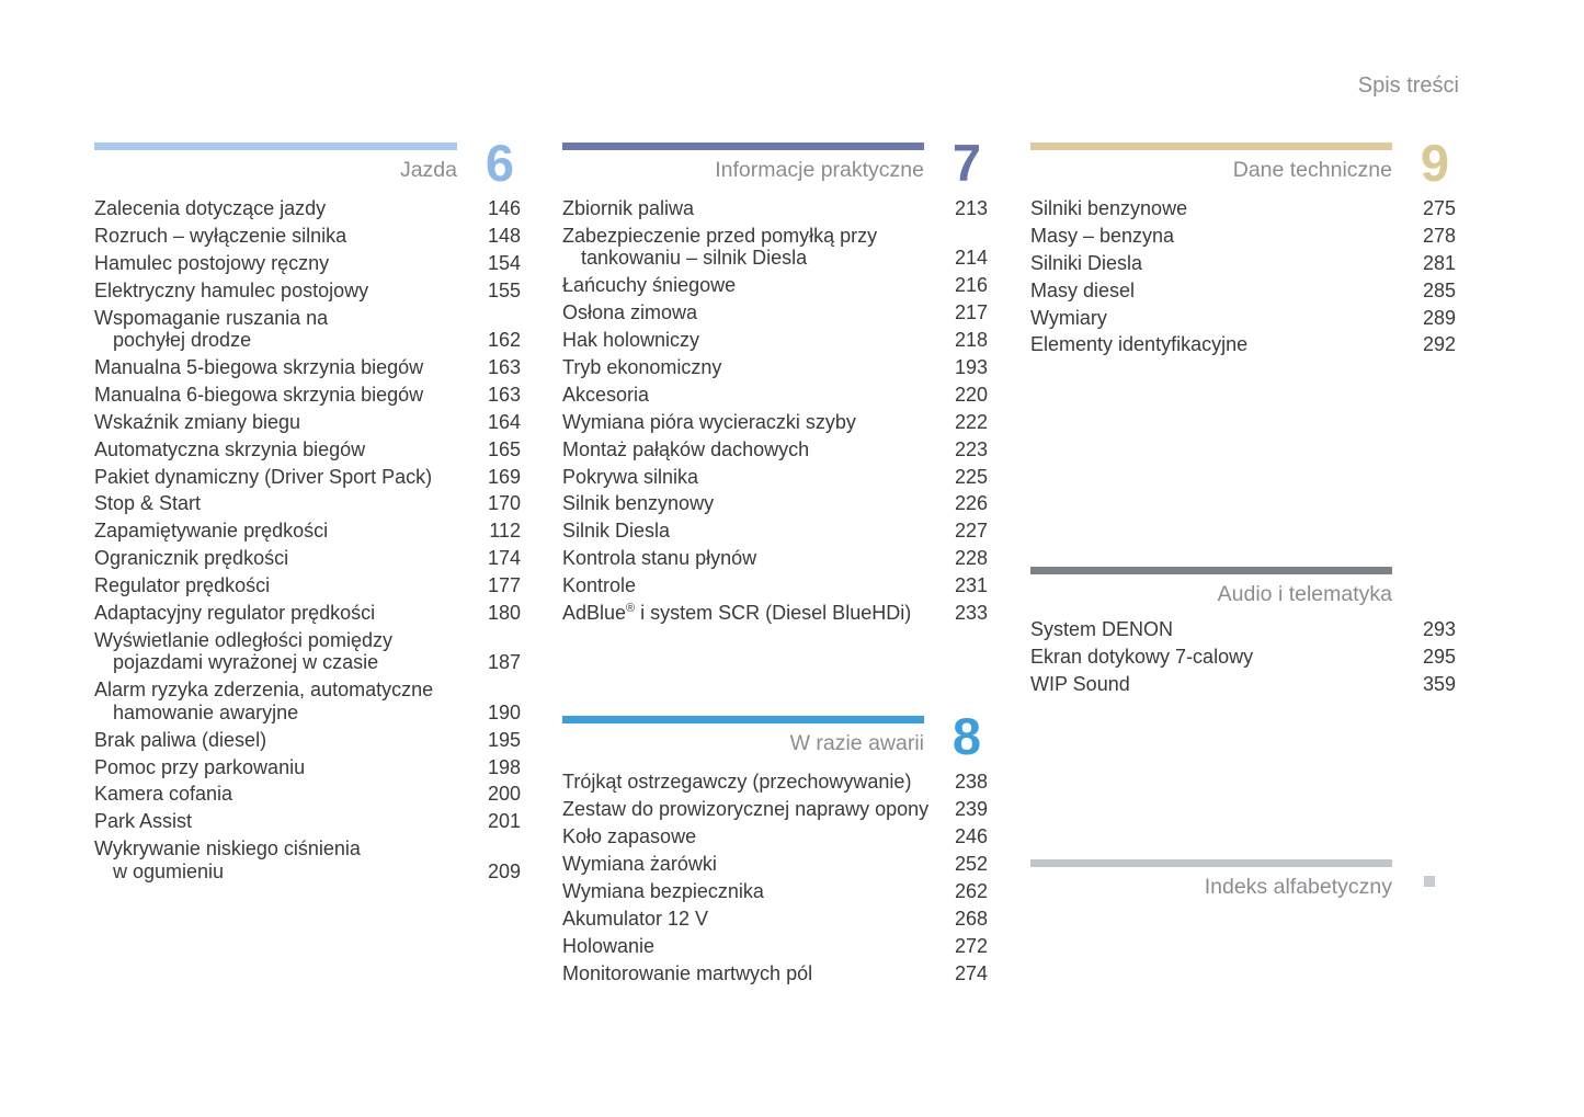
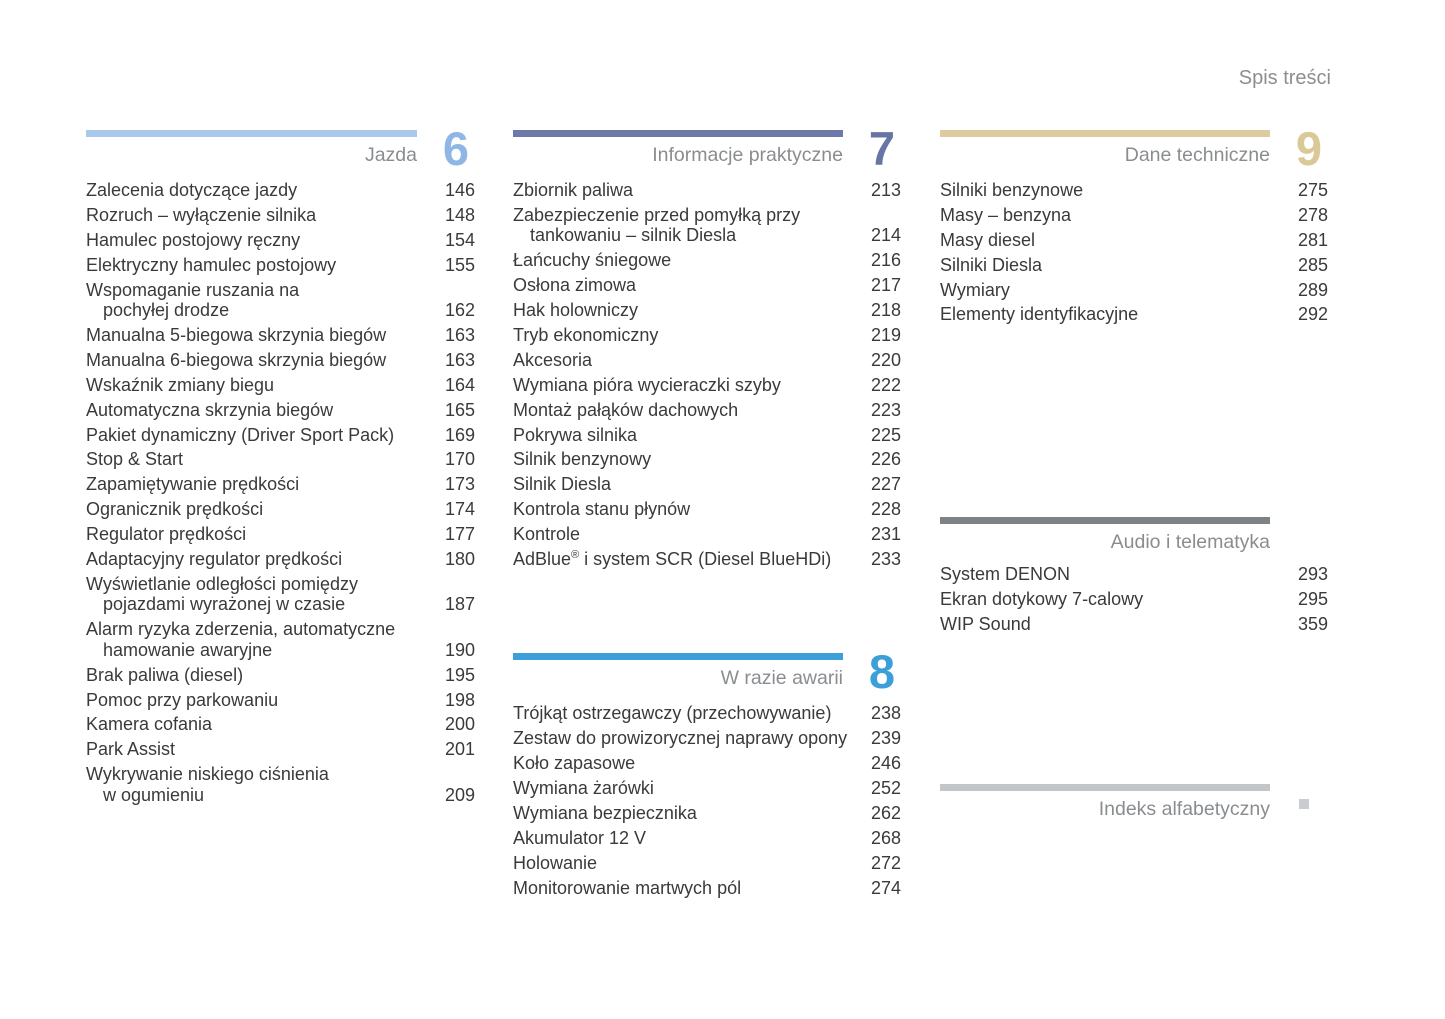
  Spis treści
  Jazda
  6
  Zalecenia dotyczące jazdy
  146
  Rozruch – wyłączenie silnika
  148
  Hamulec postojowy ręczny
  154
  Elektryczny hamulec postojowy
  155
  Wspomaganie ruszania na
  pochyłej drodze
  162
  Manualna 5-biegowa skrzynia biegów
  163
  Manualna 6-biegowa skrzynia biegów
  163
  Wskaźnik zmiany biegu
  164
  Automatyczna skrzynia biegów
  165
  Pakiet dynamiczny (Driver Sport Pack)
  169
  Stop & Start
  170
  Zapamiętywanie prędkości
- 112
+ 173
  Ogranicznik prędkości
  174
  Regulator prędkości
  177
  Adaptacyjny regulator prędkości
  180
  Wyświetlanie odległości pomiędzy
  pojazdami wyrażonej w czasie
  187
  Alarm ryzyka zderzenia, automatyczne
  hamowanie awaryjne
  190
  Brak paliwa (diesel)
  195
  Pomoc przy parkowaniu
  198
  Kamera cofania
  200
  Park Assist
  201
  Wykrywanie niskiego ciśnienia
  w ogumieniu
  209
  Informacje praktyczne
  7
  Zbiornik paliwa
  213
  Zabezpieczenie przed pomyłką przy
  tankowaniu – silnik Diesla
  214
  Łańcuchy śniegowe
  216
  Osłona zimowa
  217
  Hak holowniczy
  218
  Tryb ekonomiczny
- 193
+ 219
  Akcesoria
  220
  Wymiana pióra wycieraczki szyby
  222
  Montaż pałąków dachowych
  223
  Pokrywa silnika
  225
  Silnik benzynowy
  226
  Silnik Diesla
  227
  Kontrola stanu płynów
  228
  Kontrole
  231
  AdBlue® i system SCR (Diesel BlueHDi)
  233
  W razie awarii
  8
  Trójkąt ostrzegawczy (przechowywanie)
  238
  Zestaw do prowizorycznej naprawy opony
  239
  Koło zapasowe
  246
  Wymiana żarówki
  252
  Wymiana bezpiecznika
  262
  Akumulator 12 V
  268
  Holowanie
  272
  Monitorowanie martwych pól
  274
  Dane techniczne
  9
  Silniki benzynowe
  275
  Masy – benzyna
  278
- Silniki Diesla
+ Masy diesel
  281
- Masy diesel
+ Silniki Diesla
  285
  Wymiary
  289
  Elementy identyfikacyjne
  292
  Audio i telematyka
  System DENON
  293
  Ekran dotykowy 7-calowy
  295
  WIP Sound
  359
  Indeks alfabetyczny
